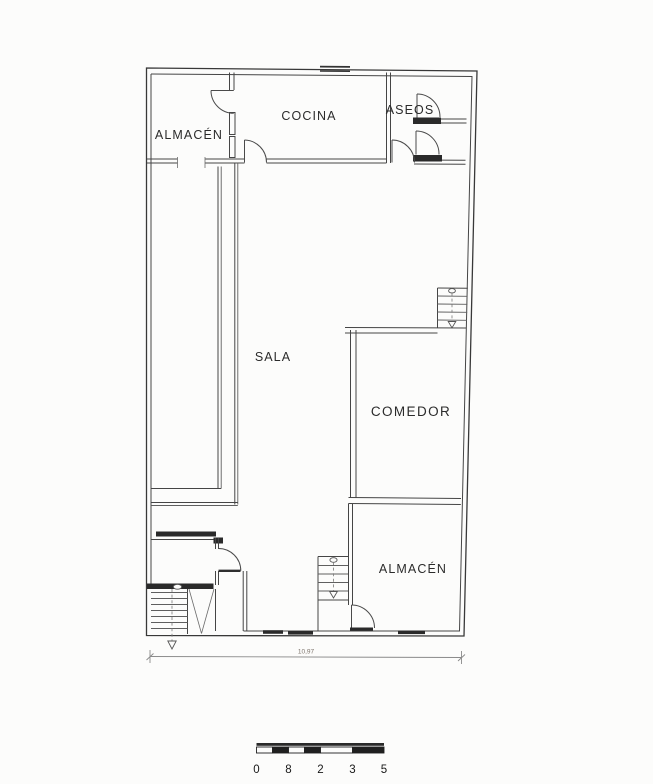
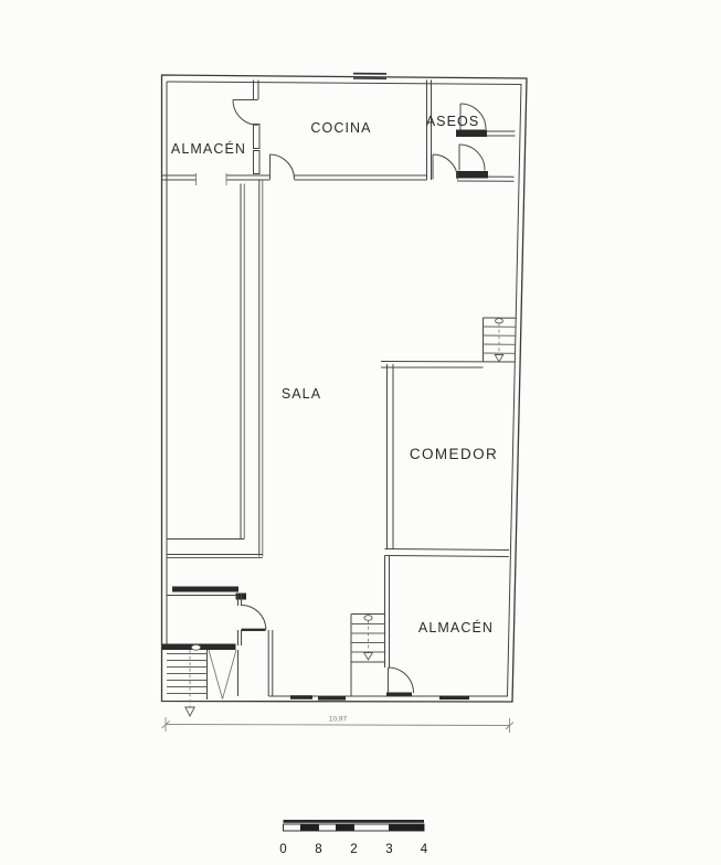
  ALMACÉN
  COCINA
  ASEOS
  SALA
  COMEDOR
  ALMACÉN
  0
  8
  2
  3
- 5
+ 4
